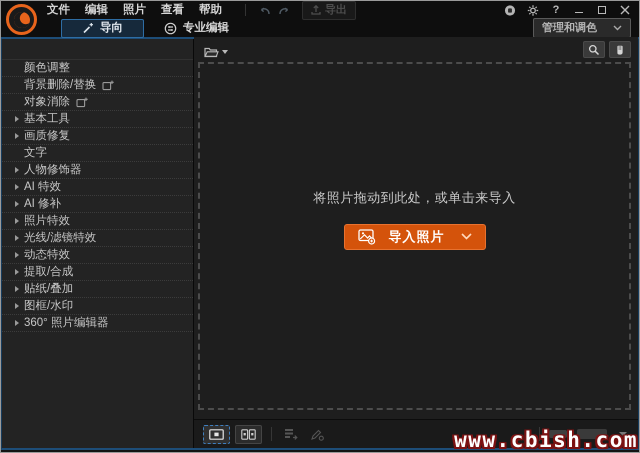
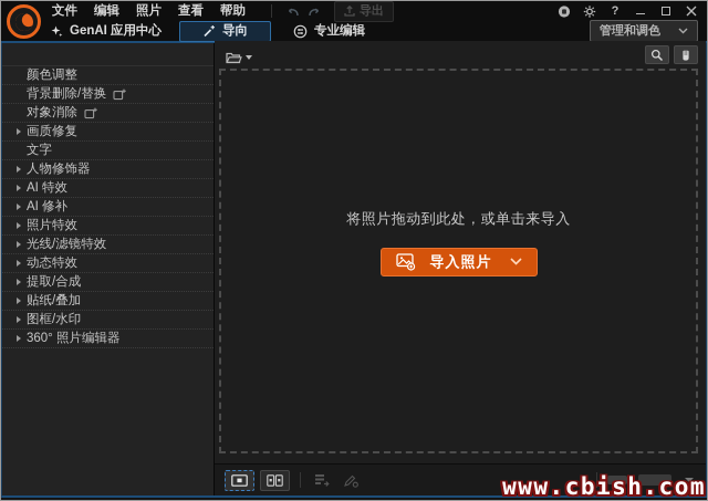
  文件
  编辑
  照片
  查看
  帮助
  导出
  ?
+ GenAI 应用中心
  导向
  专业编辑
  管理和调色
  颜色调整
  背景删除/替换
  对象消除
- 基本工具
  画质修复
  文字
  人物修饰器
  AI 特效
  AI 修补
  照片特效
  光线/滤镜特效
  动态特效
  提取/合成
  贴纸/叠加
  图框/水印
  360° 照片编辑器
  将照片拖动到此处，或单击来导入
  导入照片
  www.cbish.com
